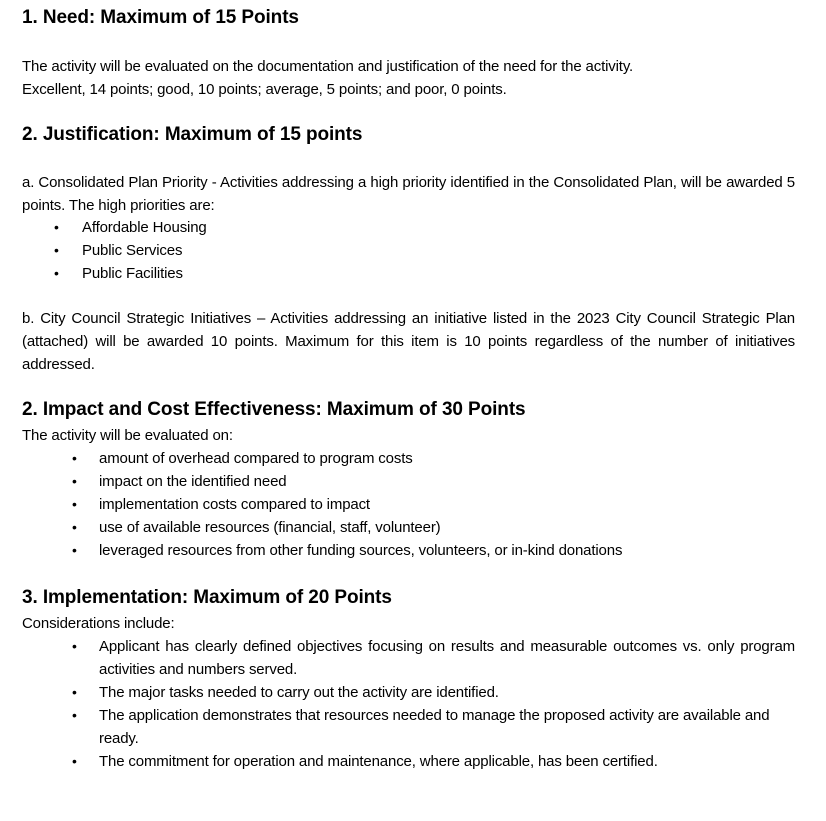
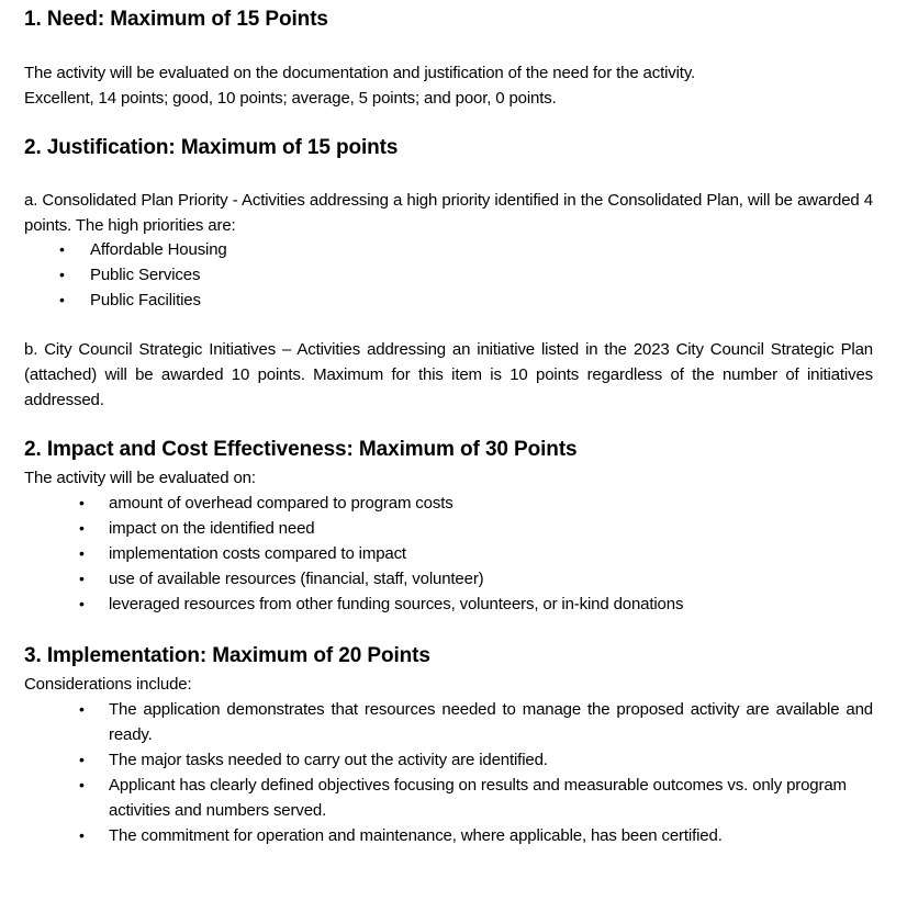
  1. Need: Maximum of 15 Points
  The activity will be evaluated on the documentation and justification of the need for the activity.
  Excellent, 14 points; good, 10 points; average, 5 points; and poor, 0 points.
  2. Justification: Maximum of 15 points
- a. Consolidated Plan Priority - Activities addressing a high priority identified in the Consolidated Plan, will be awarded 5 points. The high priorities are:
+ a. Consolidated Plan Priority - Activities addressing a high priority identified in the Consolidated Plan, will be awarded 4 points. The high priorities are:
  •
  Affordable Housing
  •
  Public Services
  •
  Public Facilities
  b. City Council Strategic Initiatives – Activities addressing an initiative listed in the 2023 City Council Strategic Plan (attached) will be awarded 10 points. Maximum for this item is 10 points regardless of the number of initiatives addressed.
  2. Impact and Cost Effectiveness: Maximum of 30 Points
  The activity will be evaluated on:
  •
  amount of overhead compared to program costs
  •
  impact on the identified need
  •
  implementation costs compared to impact
  •
  use of available resources (financial, staff, volunteer)
  •
  leveraged resources from other funding sources, volunteers, or in-kind donations
  3. Implementation: Maximum of 20 Points
  Considerations include:
  •
- Applicant has clearly defined objectives focusing on results and measurable outcomes vs. only program activities and numbers served.
+ The application demonstrates that resources needed to manage the proposed activity are available and ready.
  •
  The major tasks needed to carry out the activity are identified.
  •
- The application demonstrates that resources needed to manage the proposed activity are available and ready.
+ Applicant has clearly defined objectives focusing on results and measurable outcomes vs. only program activities and numbers served.
  •
  The commitment for operation and maintenance, where applicable, has been certified.
